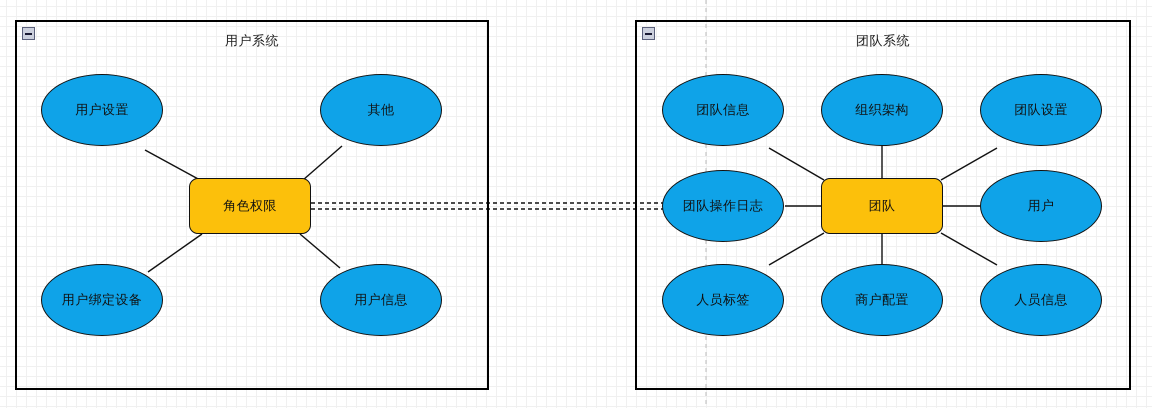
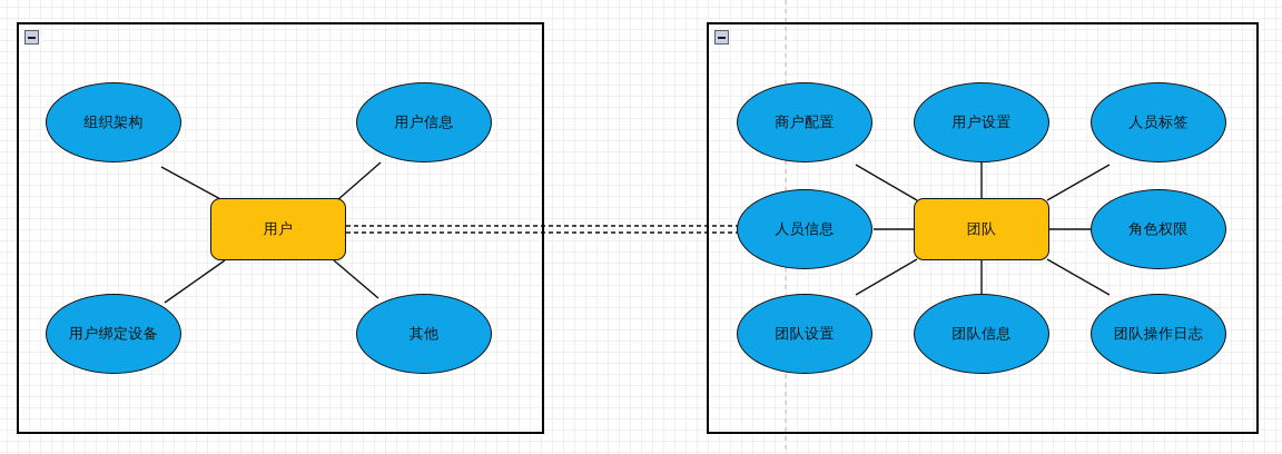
- 用户系统
- 团队系统
- 角色权限
+ 用户
- 用户设置
+ 组织架构
- 其他
+ 用户信息
  用户绑定设备
- 用户信息
+ 其他
  团队
- 团队信息
+ 商户配置
- 组织架构
+ 用户设置
- 团队设置
+ 人员标签
- 团队操作日志
+ 人员信息
- 用户
+ 角色权限
- 人员标签
+ 团队设置
- 商户配置
+ 团队信息
- 人员信息
+ 团队操作日志
